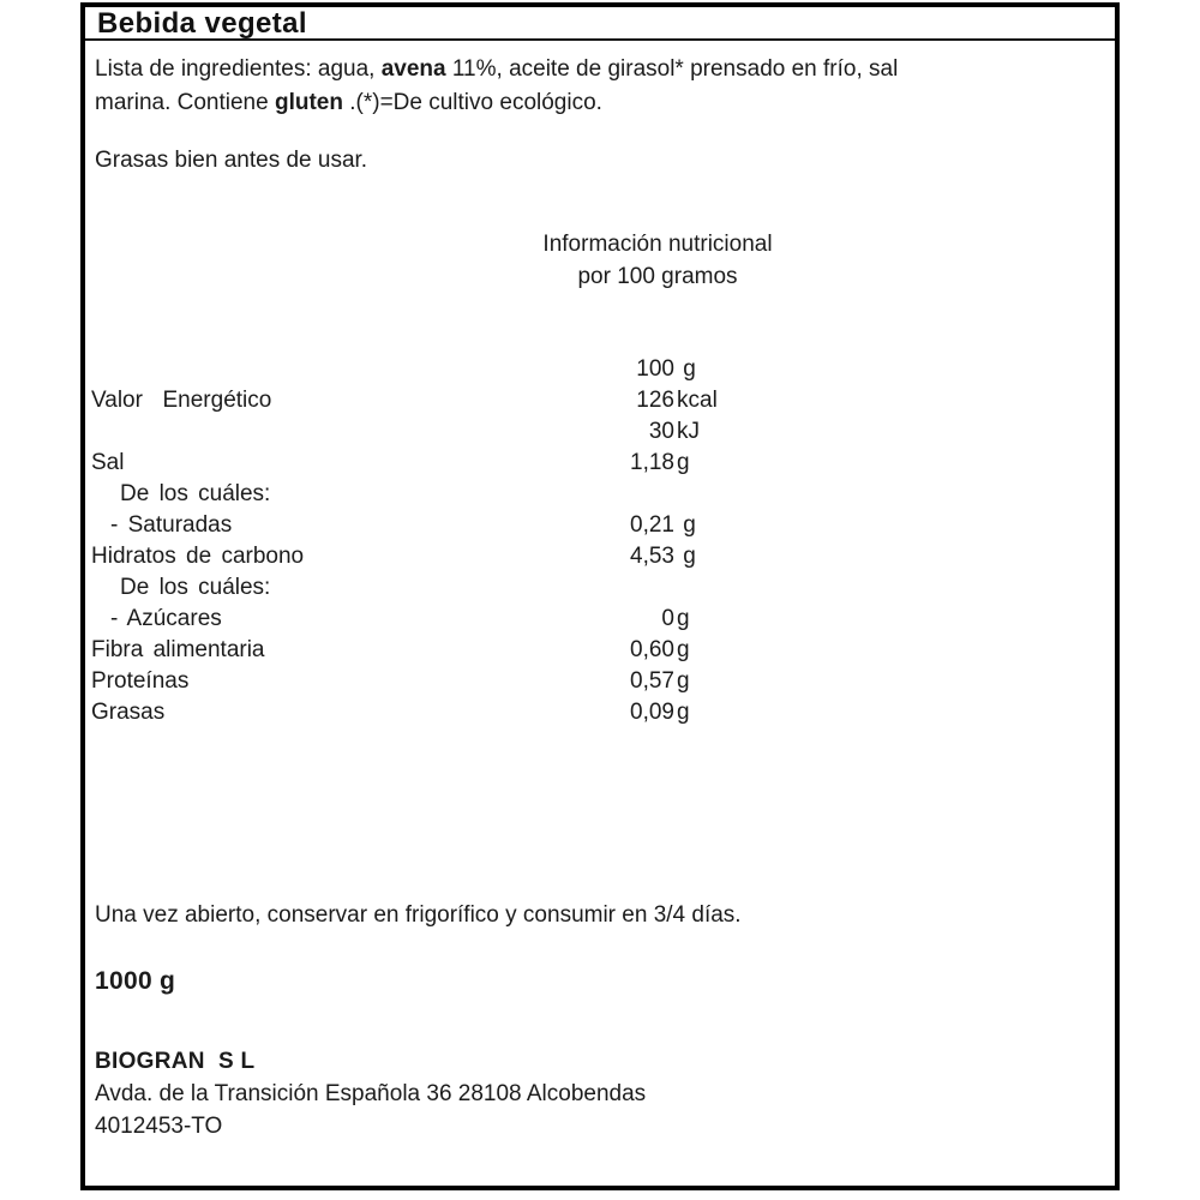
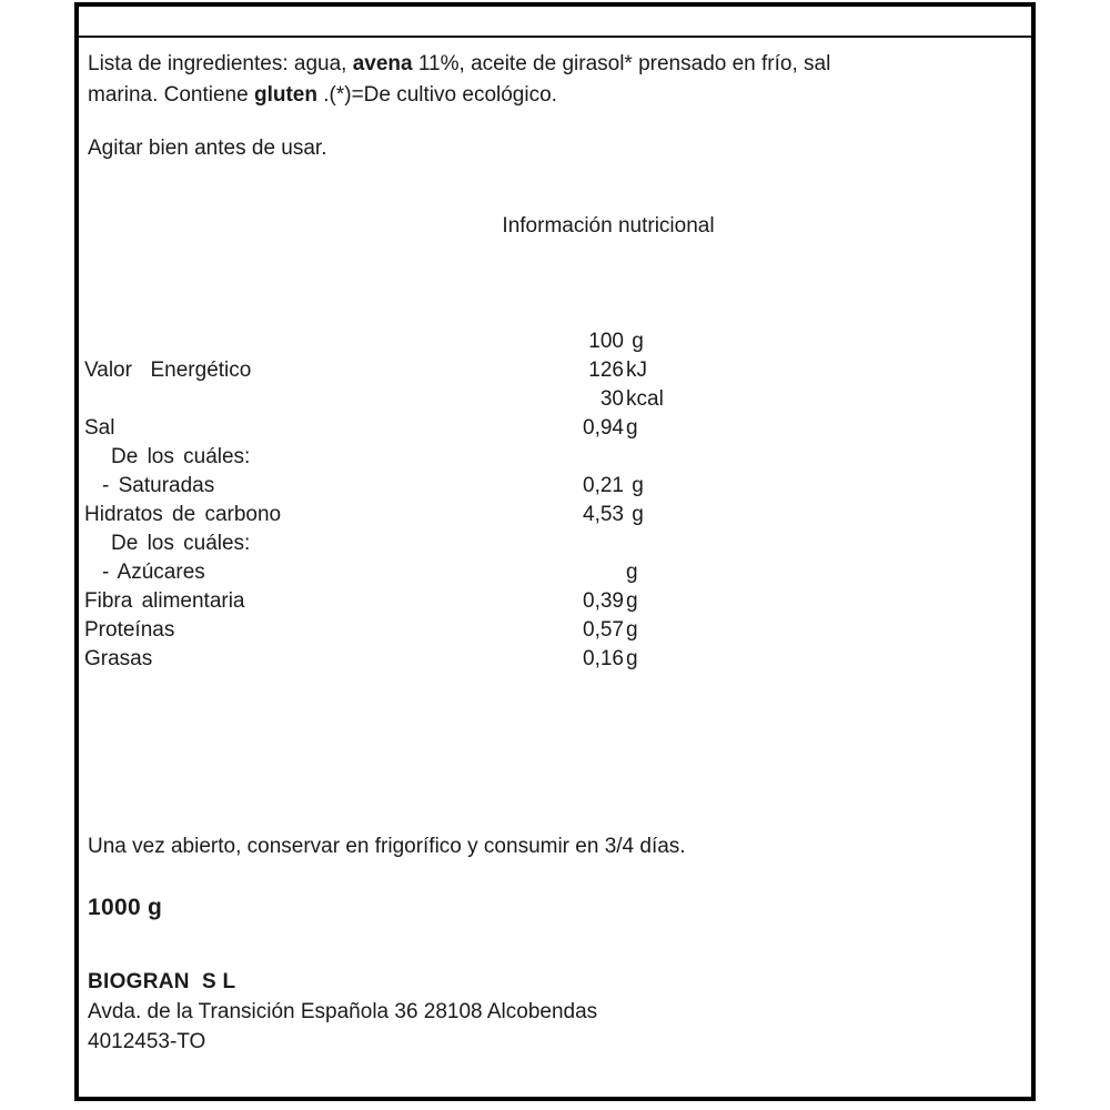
- Bebida vegetal
  Lista de ingredientes: agua, avena 11%, aceite de girasol* prensado en frío, sal
  marina. Contiene gluten .(*)=De cultivo ecológico.
- Grasas bien antes de usar.
+ Agitar bien antes de usar.
  Información nutricional
- por 100 gramos
  100
  g
  Valor Energético
  126
- kcal
+ kJ
  30
- kJ
+ kcal
  Sal
- 1,18
+ 0,94
  g
  De los cuáles:
  - Saturadas
  0,21
  g
  Hidratos de carbono
  4,53
  g
  De los cuáles:
  - Azúcares
- 0
  g
  Fibra alimentaria
- 0,60
+ 0,39
  g
  Proteínas
  0,57
  g
  Grasas
- 0,09
+ 0,16
  g
  Una vez abierto, conservar en frigorífico y consumir en 3/4 días.
  1000 g
  BIOGRAN S L
  Avda. de la Transición Española 36 28108 Alcobendas
  4012453-TO
